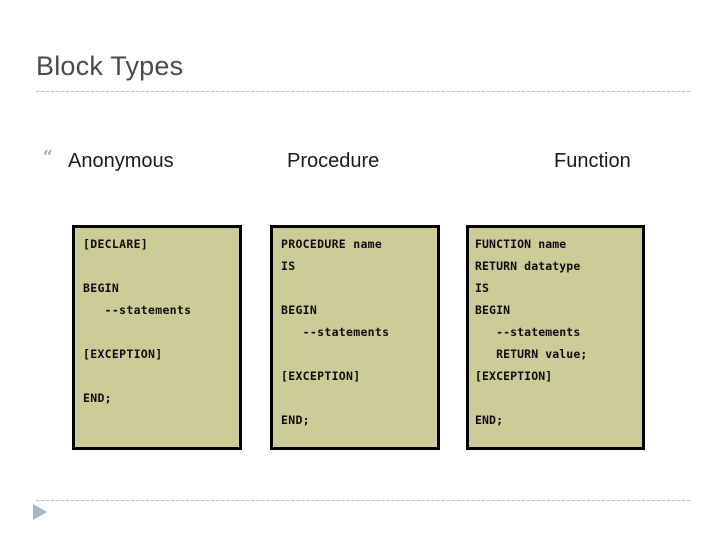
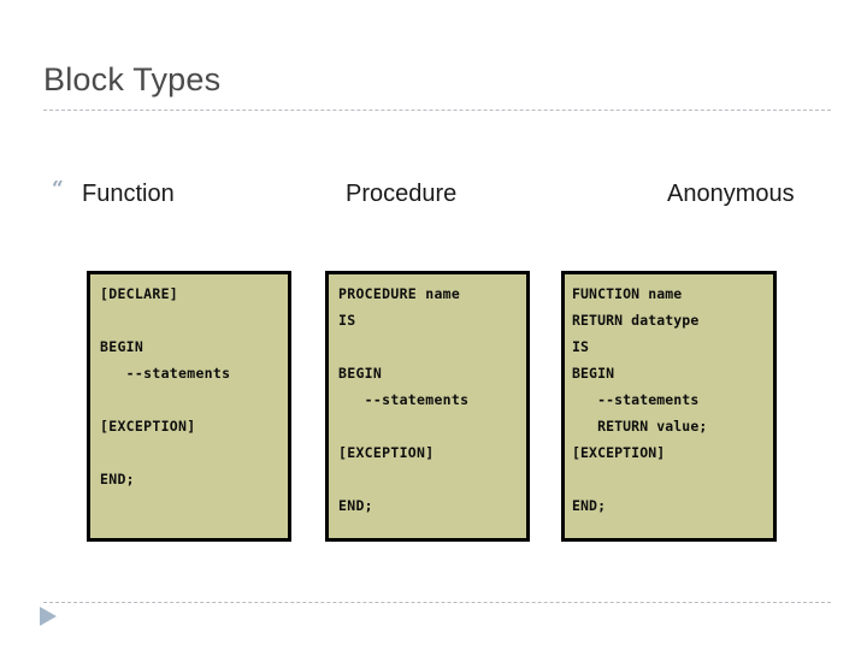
  Block Types
  “
- Anonymous
+ Function
  Procedure
- Function
+ Anonymous
  [DECLARE]
  BEGIN
  --statements
  [EXCEPTION]
  END;
  PROCEDURE name
  IS
  BEGIN
  --statements
  [EXCEPTION]
  END;
  FUNCTION name
  RETURN datatype
  IS
  BEGIN
  --statements
  RETURN value;
  [EXCEPTION]
  END;
